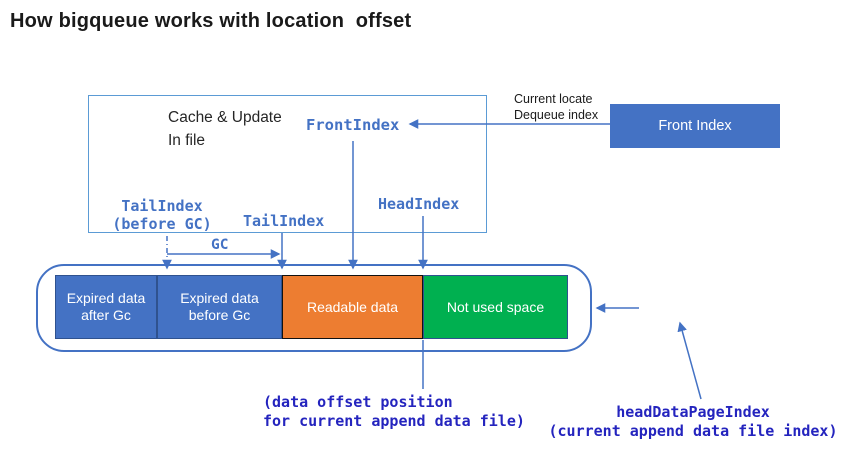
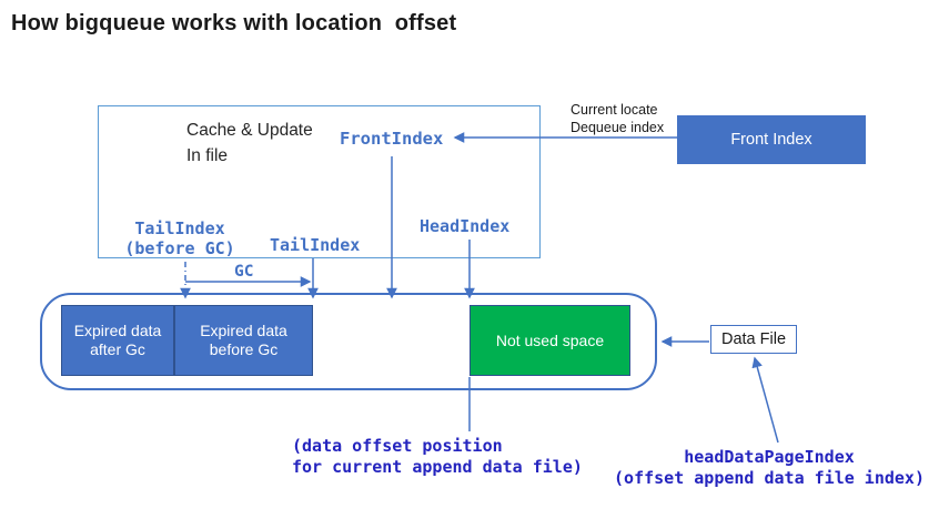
  How bigqueue works with location offset
  Cache & Update
  In file
  FrontIndex
  TailIndex
  (before GC)
  TailIndex
  HeadIndex
  GC
  Front Index
  Current locate
  Dequeue index
  Expired data after Gc
  Expired data before Gc
- Readable data
  Not used space
+ Data File
  (data offset position
  for current append data file)
  headDataPageIndex
- (current append data file index)
+ (offset append data file index)
